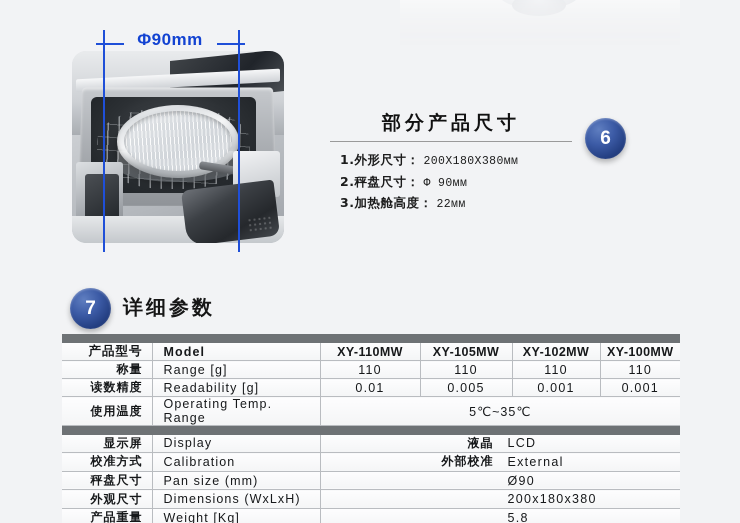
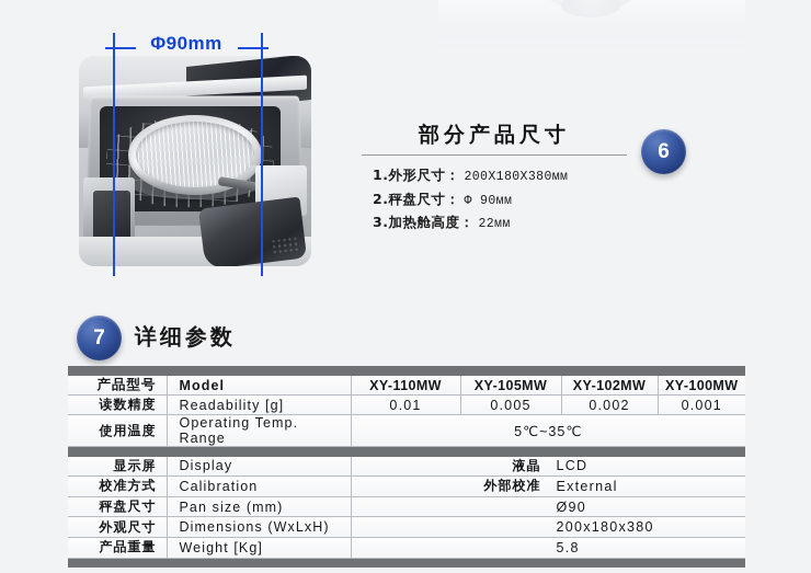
  Φ90mm
  6
  部分产品尺寸
  1.外形尺寸： 200X180X380мм
  2.秤盘尺寸： Φ 90мм
  3.加热舱高度： 22мм
  7
  详细参数
  产品型号	Model	XY-110MW	XY-105MW	XY-102MW	XY-100MW
- 称量	Range [g]	110	110	110	110
- 读数精度	Readability [g]	0.01	0.005	0.001	0.001
+ 读数精度	Readability [g]	0.01	0.005	0.002	0.001
  使用温度	Operating Temp. Range	5℃~35℃
  显示屏	Display	液晶 LCD
  校准方式	Calibration	外部校准 External
  秤盘尺寸	Pan size (mm)	Ø90
  外观尺寸	Dimensions (WxLxH)	200x180x380
  产品重量	Weight [Kg]	5.8
